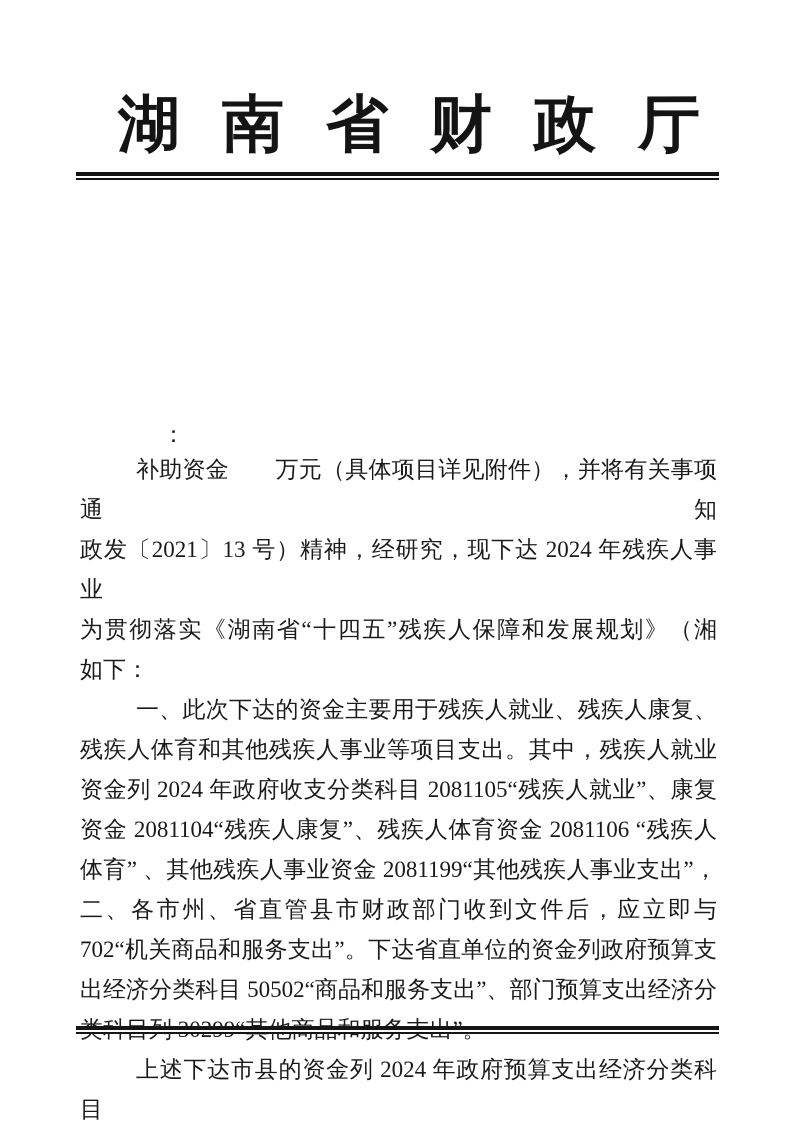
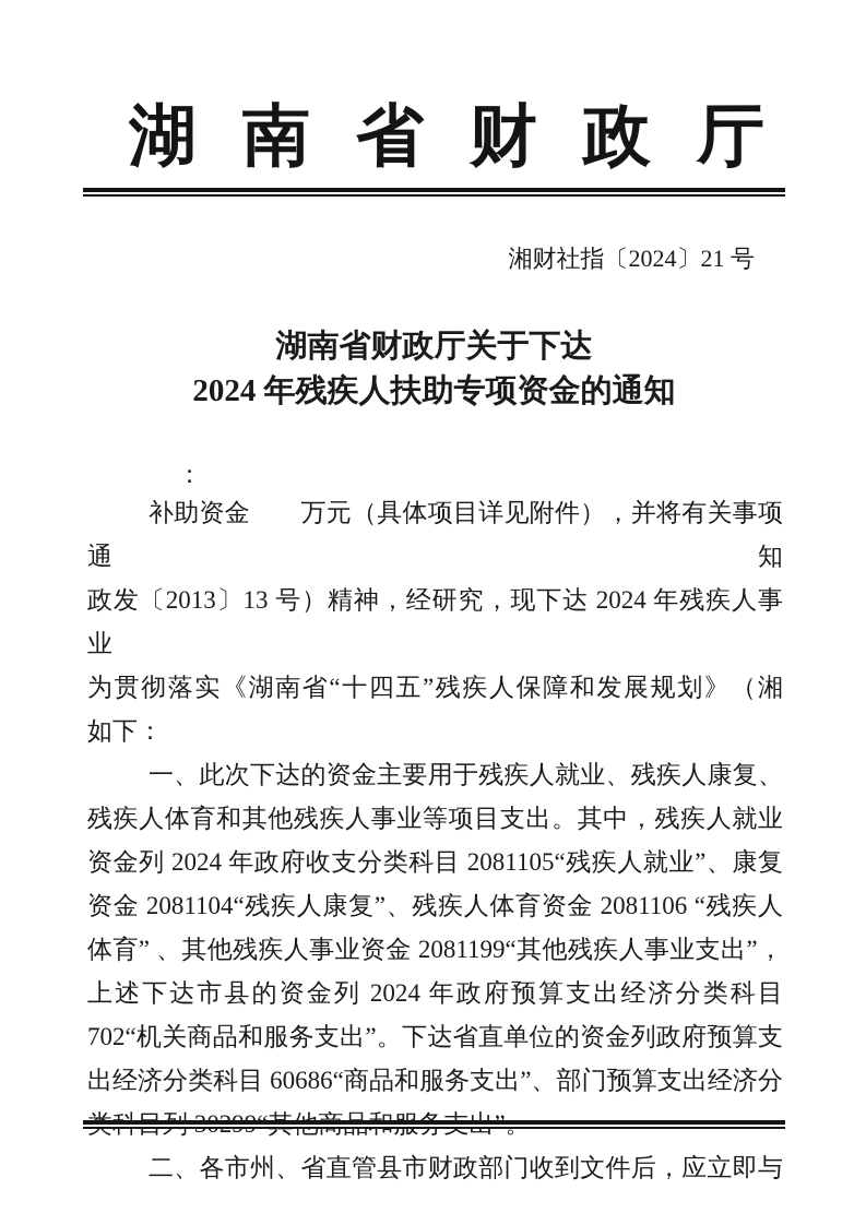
  湖南省财政厅
+ 湘财社指〔2024〕21 号
+ 湖南省财政厅关于下达
+ 2024 年残疾人扶助专项资金的通知
  ：
  补助资金 万元（具体项目详见附件），并将有关事项通知
- 政发〔2021〕13 号）精神，经研究，现下达 2024 年残疾人事业
+ 政发〔2013〕13 号）精神，经研究，现下达 2024 年残疾人事业
  为贯彻落实《湖南省“十四五”残疾人保障和发展规划》（湘
  如下：
  一、此次下达的资金主要用于残疾人就业、残疾人康复、
  残疾人体育和其他残疾人事业等项目支出。其中，残疾人就业
  资金列 2024 年政府收支分类科目 2081105“残疾人就业”、康复
  资金 2081104“残疾人康复”、残疾人体育资金 2081106 “残疾人
  体育” 、其他残疾人事业资金 2081199“其他残疾人事业支出”，
- 二、各市州、省直管县市财政部门收到文件后，应立即与
+ 上述下达市县的资金列 2024 年政府预算支出经济分类科目
  702“机关商品和服务支出”。下达省直单位的资金列政府预算支
- 出经济分类科目 50502“商品和服务支出”、部门预算支出经济分
+ 出经济分类科目 60686“商品和服务支出”、部门预算支出经济分
- 上述下达市县的资金列 2024 年政府预算支出经济分类科目
+ 二、各市州、省直管县市财政部门收到文件后，应立即与
